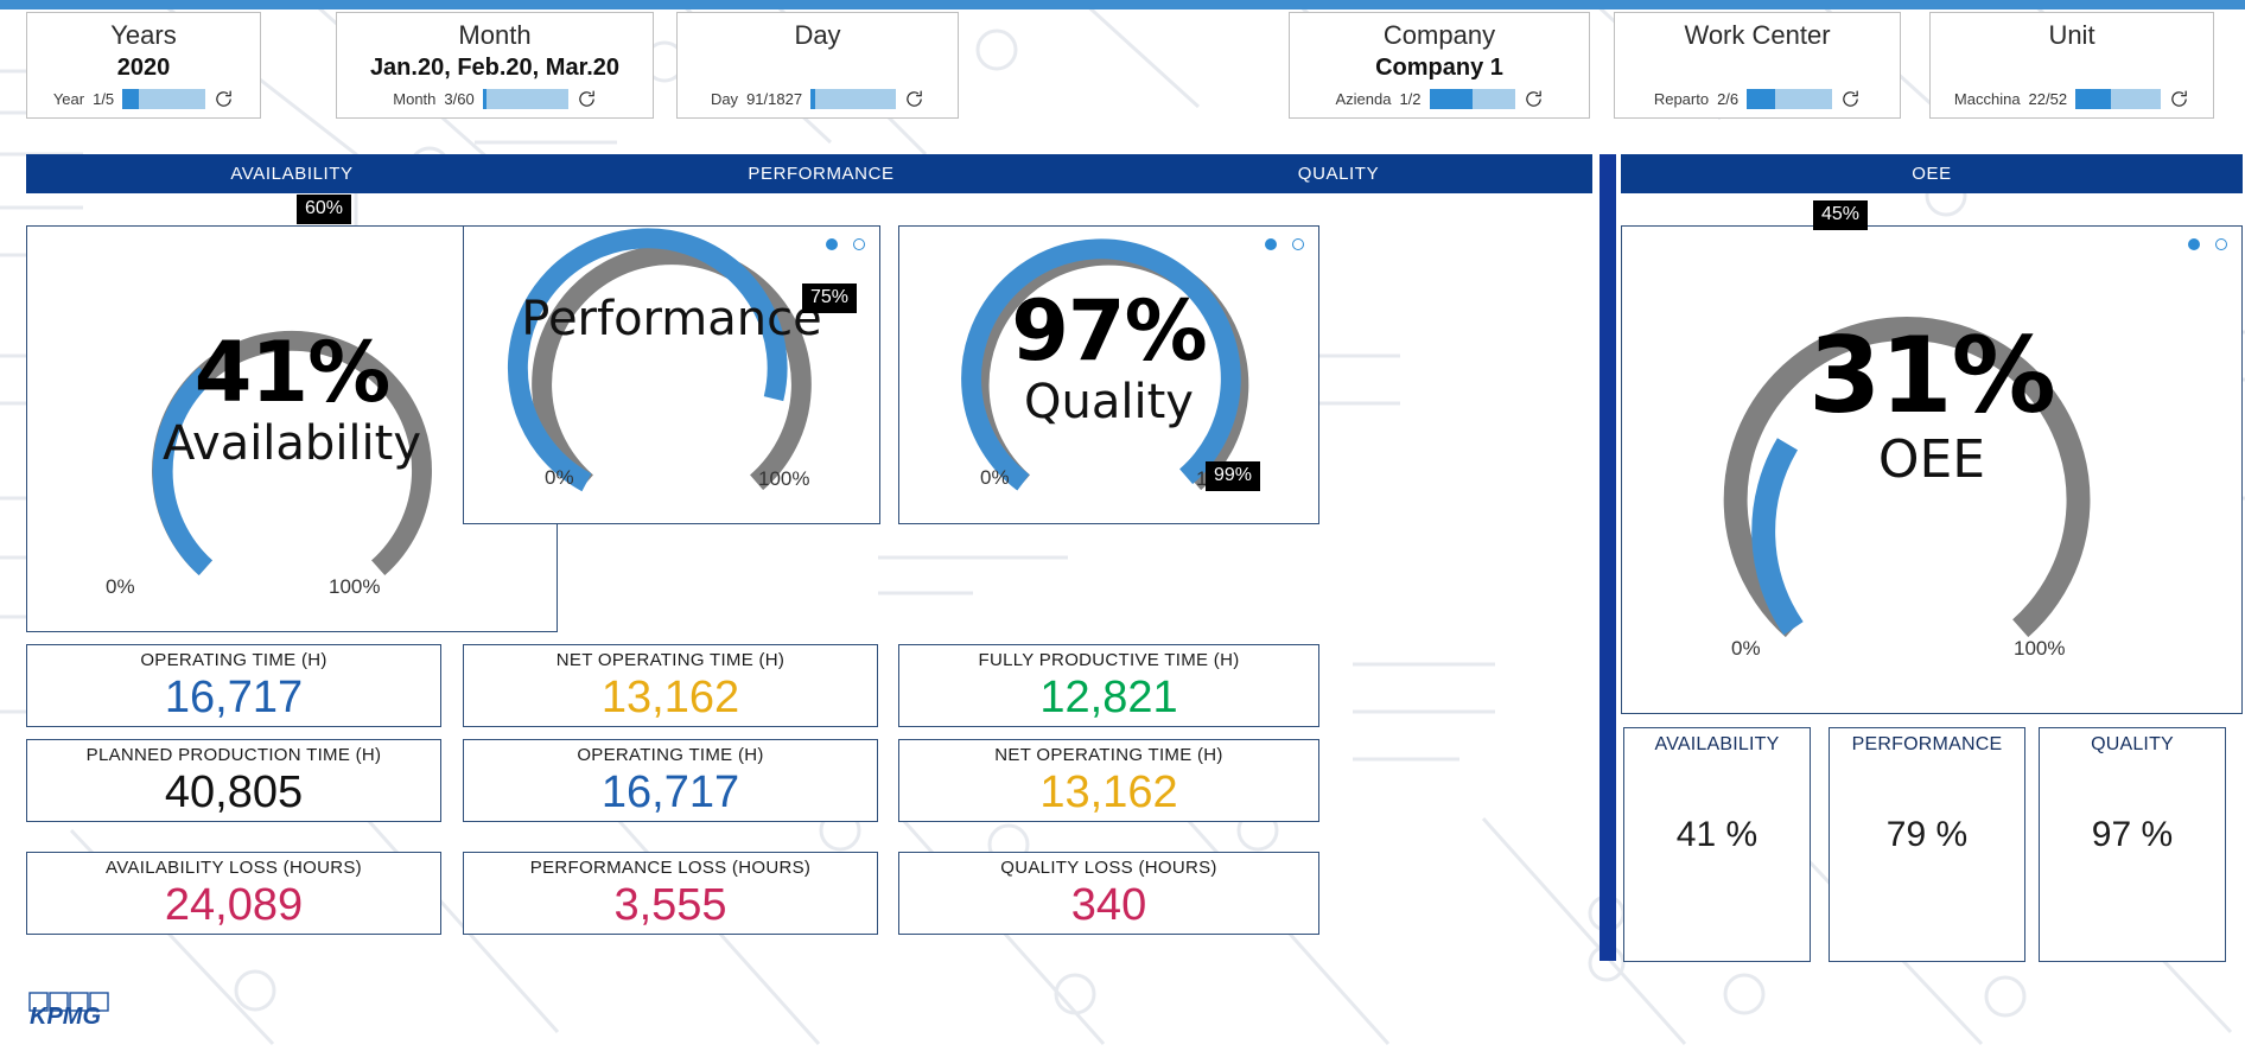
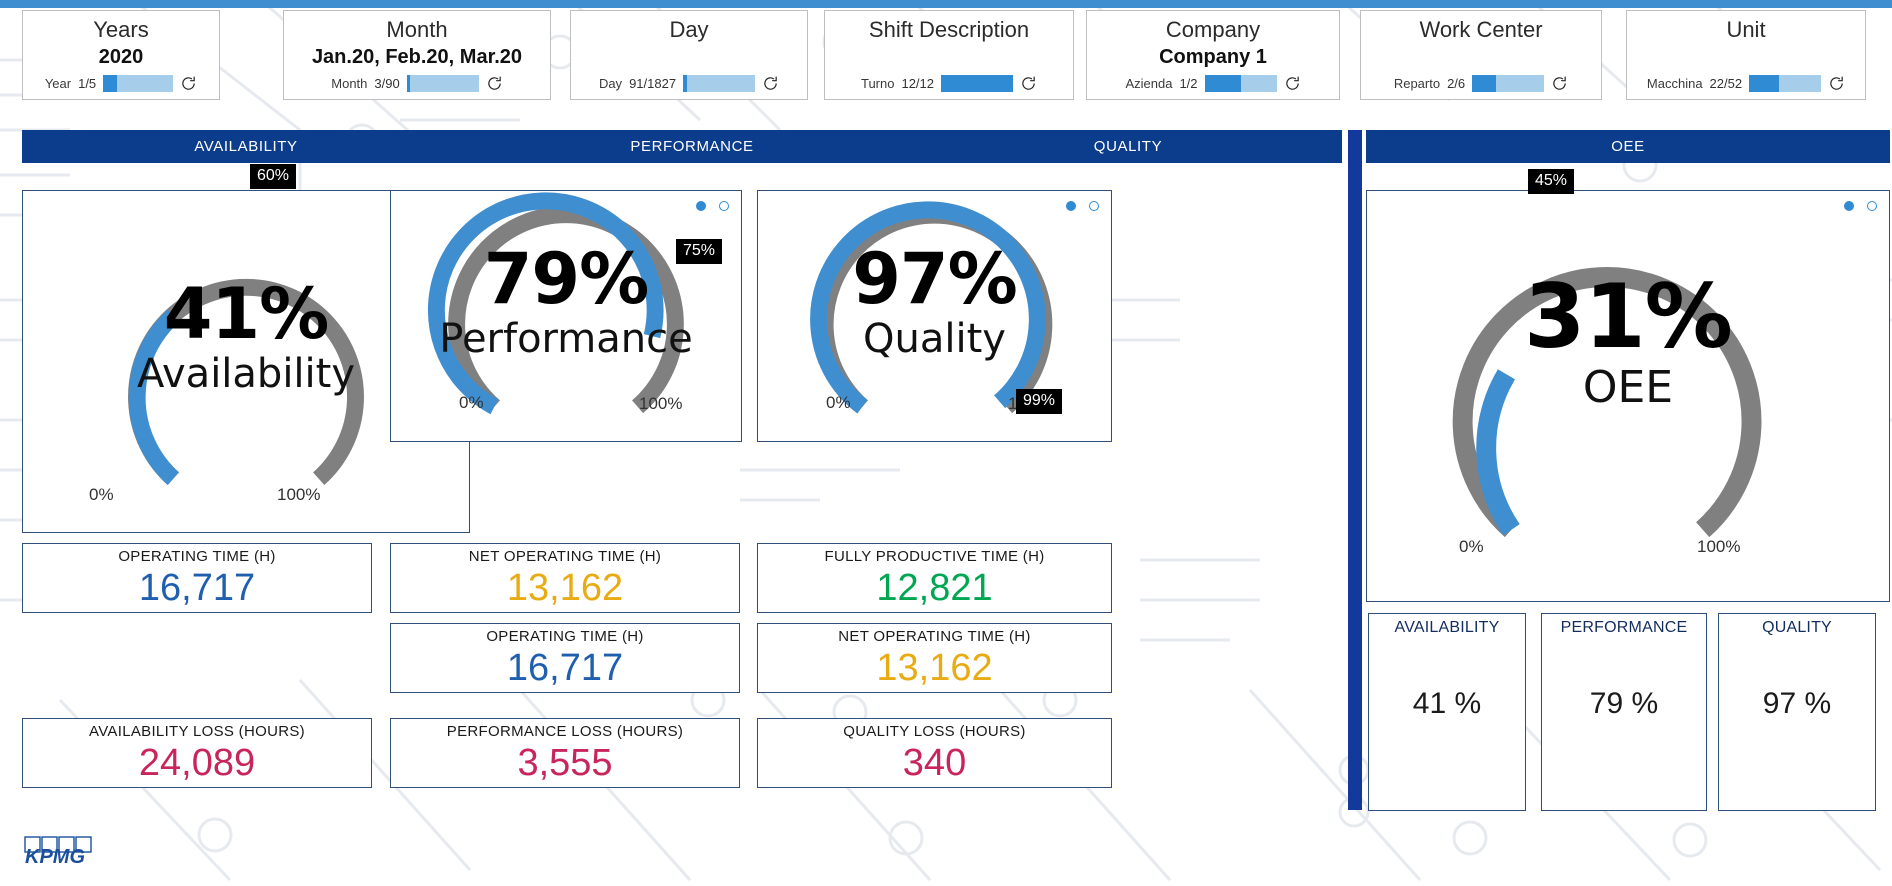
  Years
  2020
  Year
  1/5
  Month
  Jan.20, Feb.20, Mar.20
  Month
- 3/60
+ 3/90
  Day
  Day
  91/1827
+ Shift Description
+ Turno
+ 12/12
  Company
  Company 1
  Azienda
  1/2
  Work Center
  Reparto
  2/6
  Unit
  Macchina
  22/52
  AVAILABILITY
  PERFORMANCE
  QUALITY
  OEE
  41%
  Availability
  0%
  100%
  60%
+ 79%
  Performance
  0%
  100%
  75%
  97%
  Quality
  0%
  99%
  31%
  OEE
  0%
  100%
  45%
  OPERATING TIME (H)
  16,717
- PLANNED PRODUCTION TIME (H)
- 40,805
  AVAILABILITY LOSS (HOURS)
  24,089
  NET OPERATING TIME (H)
  13,162
  OPERATING TIME (H)
  16,717
  PERFORMANCE LOSS (HOURS)
  3,555
  FULLY PRODUCTIVE TIME (H)
  12,821
  NET OPERATING TIME (H)
  13,162
  QUALITY LOSS (HOURS)
  340
  AVAILABILITY
  41 %
  PERFORMANCE
  79 %
  QUALITY
  97 %
  KPMG
